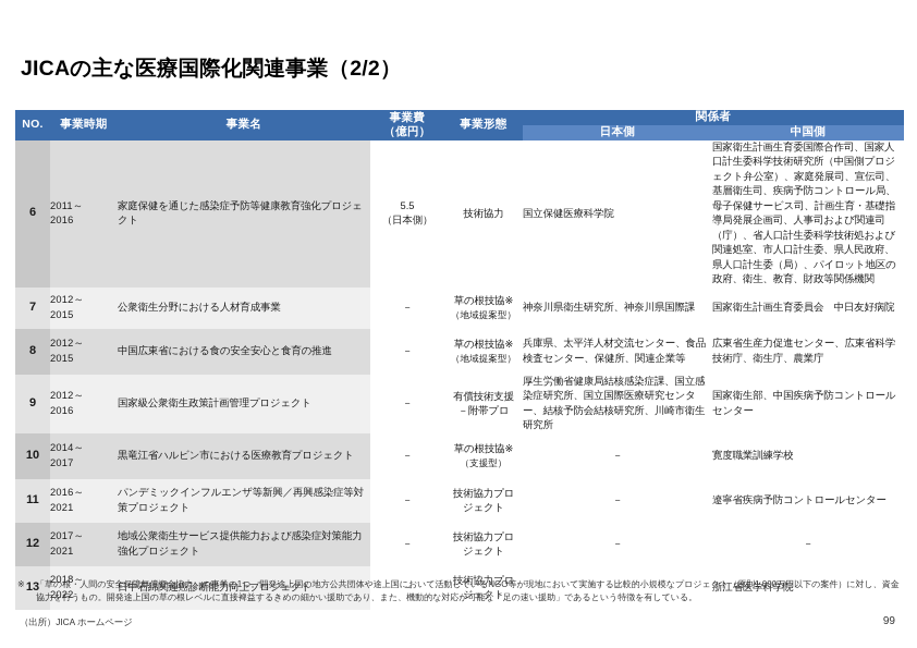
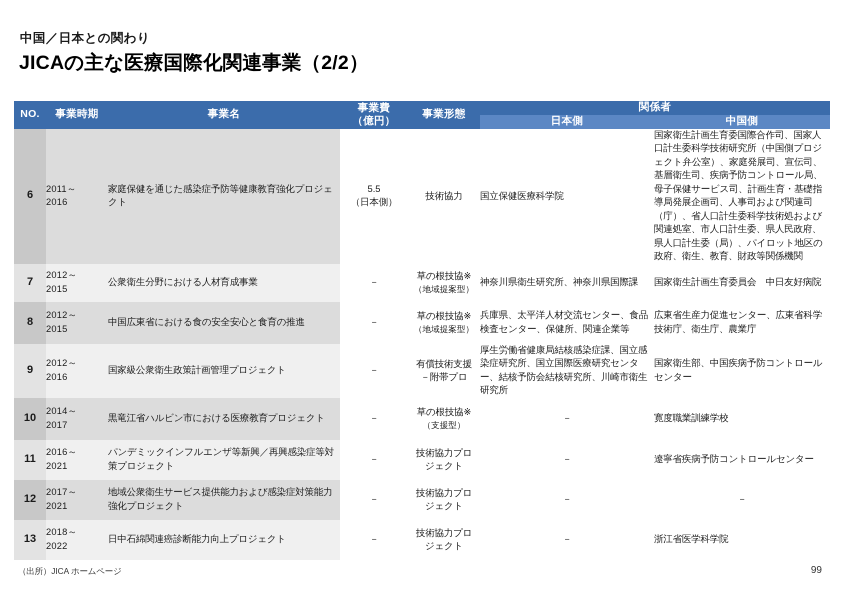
+ 中国／日本との関わり
  JICAの主な医療国際化関連事業（2/2）
  NO.	事業時期	事業名	事業費 （億円）	事業形態	関係者
  日本側	中国側
  6	2011～ 2016	家庭保健を通じた感染症予防等健康教育強化プロジェクト	5.5 （日本側）	技術協力	国立保健医療科学院	国家衛生計画生育委国際合作司、国家人口計生委科学技術研究所（中国側プロジェクト弁公室）、家庭発展司、宣伝司、基層衛生司、疾病予防コントロール局、母子保健サービス司、計画生育・基礎指導局発展企画司、人事司および関連司（庁）、省人口計生委科学技術処および関連処室、市人口計生委、県人民政府、県人口計生委（局）、パイロット地区の政府、衛生、教育、財政等関係機関
  7	2012～ 2015	公衆衛生分野における人材育成事業	－	草の根技協※ （地域提案型）	神奈川県衛生研究所、神奈川県国際課	国家衛生計画生育委員会 中日友好病院
  8	2012～ 2015	中国広東省における食の安全安心と食育の推進	－	草の根技協※ （地域提案型）	兵庫県、太平洋人材交流センター、食品検査センター、保健所、関連企業等	広東省生産力促進センター、広東省科学技術庁、衛生庁、農業庁
  9	2012～ 2016	国家級公衆衛生政策計画管理プロジェクト	－	有償技術支援 －附帯プロ	厚生労働省健康局結核感染症課、国立感染症研究所、国立国際医療研究センター、結核予防会結核研究所、川崎市衛生研究所	国家衛生部、中国疾病予防コントロールセンター
  10	2014～ 2017	黒竜江省ハルビン市における医療教育プロジェクト	－	草の根技協※ （支援型）	－	寛度職業訓練学校
  11	2016～ 2021	パンデミックインフルエンザ等新興／再興感染症等対策プロジェクト	－	技術協力プロ ジェクト	－	遼寧省疾病予防コントロールセンター
  12	2017～ 2021	地域公衆衛生サービス提供能力および感染症対策能力強化プロジェクト	－	技術協力プロ ジェクト	－	－
  13	2018～ 2022	日中石綿関連癌診断能力向上プロジェクト	－	技術協力プロ ジェクト	－	浙江省医学科学院
- ※
- 「草の根・人間の安全保障無償資金協力」の事業の1つ。開発途上国の地方公共団体や途上国において活動しているNGO等が現地において実施する比較的小規模なプロジェクト（原則1,000万円以下の案件）に対し、資金協力を行うもの。開発途上国の草の根レベルに直接裨益するきめの細かい援助であり、また、機動的な対応が可能な「足の速い援助」であるという特徴を有している。
  （出所）JICA ホームページ
  99
